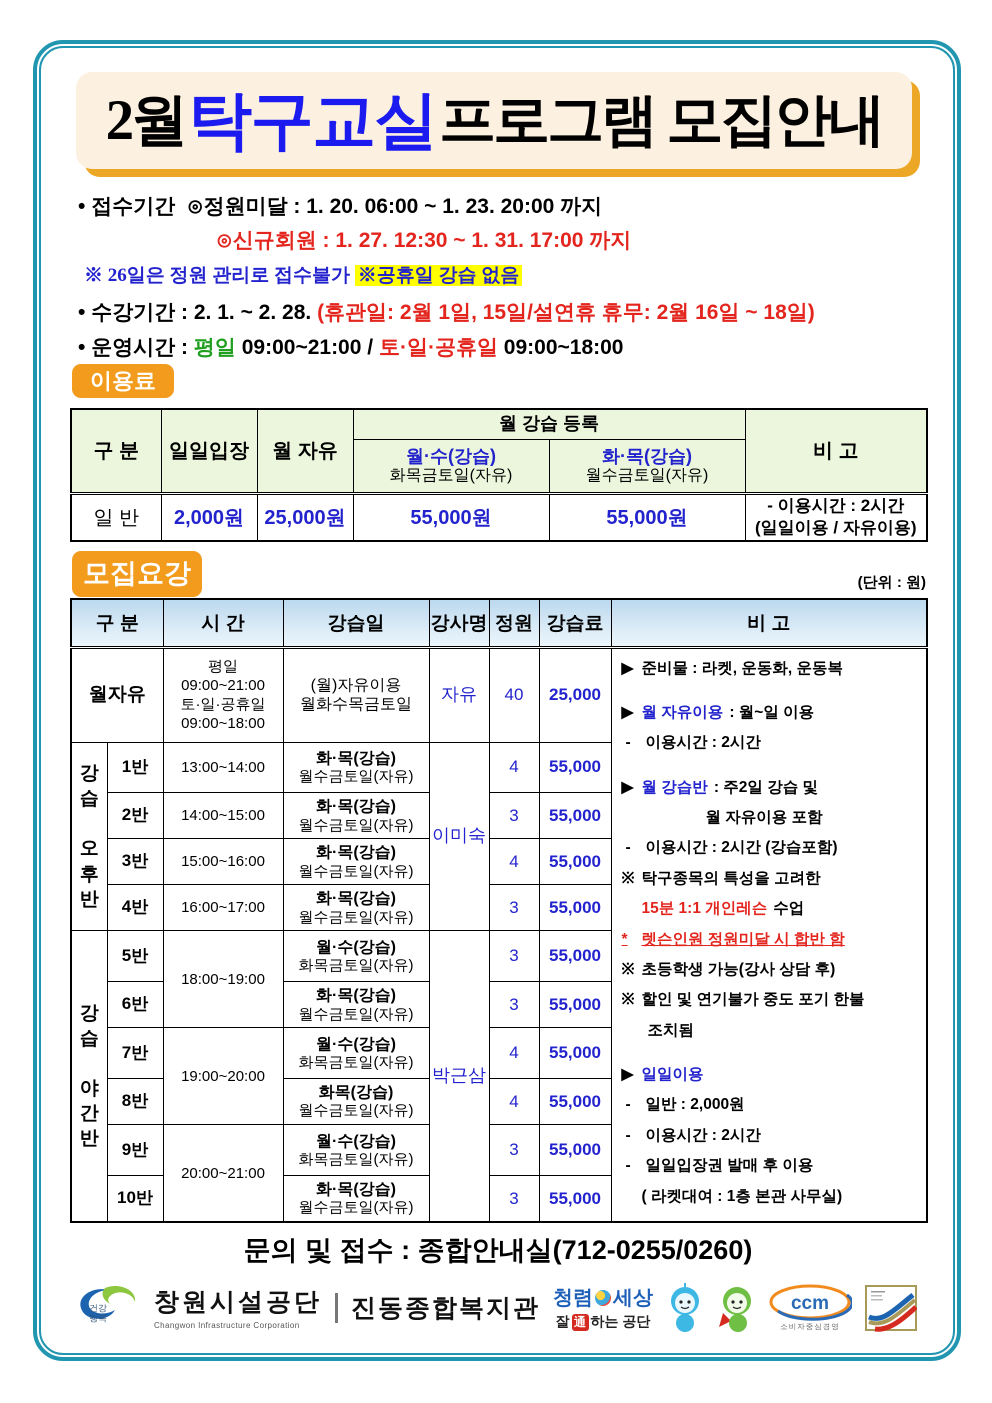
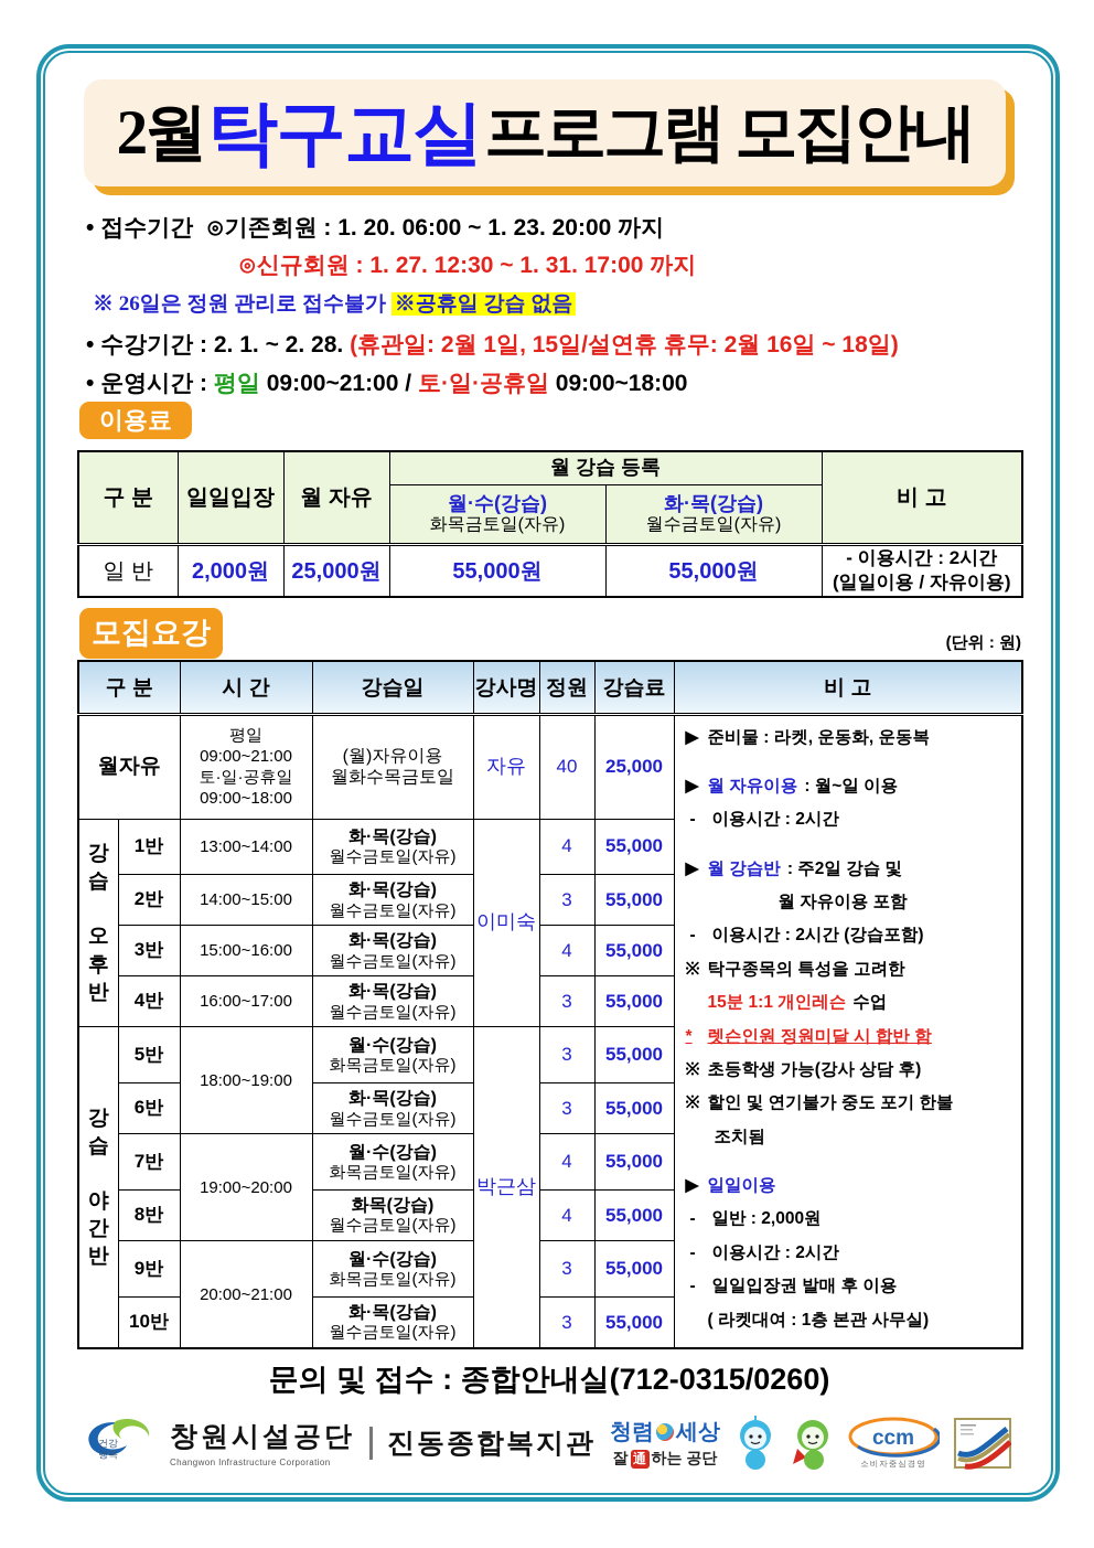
  2월
  탁구교실
  프로그램 모집안내
- • 접수기간 ⊙정원미달 : 1. 20. 06:00 ~ 1. 23. 20:00 까지
+ • 접수기간 ⊙기존회원 : 1. 20. 06:00 ~ 1. 23. 20:00 까지
  ⊙신규회원 : 1. 27. 12:30 ~ 1. 31. 17:00 까지
  ※ 26일은 정원 관리로 접수불가 ※공휴일 강습 없음
  • 수강기간 : 2. 1. ~ 2. 28. (휴관일: 2월 1일, 15일/설연휴 휴무: 2월 16일 ~ 18일)
  • 운영시간 : 평일 09:00~21:00 / 토·일·공휴일 09:00~18:00
  이용료
  구 분	일일입장	월 자유	월 강습 등록	비 고
  월·수(강습) 화목금토일(자유)	화·목(강습) 월수금토일(자유)
  일 반	2,000원	25,000원	55,000원	55,000원	- 이용시간 : 2시간 (일일이용 / 자유이용)
  모집요강
  (단위 : 원)
  구 분	시 간	강습일	강사명	정원	강습료	비 고
  월자유	평일 09:00~21:00 토·일·공휴일 09:00~18:00	(월)자유이용 월화수목금토일	자유	40	25,000	▶ 준비물 : 라켓, 운동화, 운동복 ▶ 월 자유이용 : 월~일 이용 - 이용시간 : 2시간 ▶ 월 강습반 : 주2일 강습 및 월 자유이용 포함 - 이용시간 : 2시간 (강습포함) ※ 탁구종목의 특성을 고려한 15분 1:1 개인레슨 수업 * 렛슨인원 정원미달 시 합반 함 ※ 초등학생 가능(강사 상담 후) ※ 할인 및 연기불가 중도 포기 한불 조치됨 ▶ 일일이용 - 일반 : 2,000원 - 이용시간 : 2시간 - 일일입장권 발매 후 이용 ( 라켓대여 : 1층 본관 사무실)
  강 습 오 후 반	1반	13:00~14:00	화·목(강습) 월수금토일(자유)	이미숙	4	55,000
  2반	14:00~15:00	화·목(강습) 월수금토일(자유)	3	55,000
  3반	15:00~16:00	화·목(강습) 월수금토일(자유)	4	55,000
  4반	16:00~17:00	화·목(강습) 월수금토일(자유)	3	55,000
  강 습 야 간 반	5반	18:00~19:00	월·수(강습) 화목금토일(자유)	박근삼	3	55,000
  6반	화·목(강습) 월수금토일(자유)	3	55,000
  7반	19:00~20:00	월·수(강습) 화목금토일(자유)	4	55,000
  8반	화목(강습) 월수금토일(자유)	4	55,000
  9반	20:00~21:00	월·수(강습) 화목금토일(자유)	3	55,000
  10반	화·목(강습) 월수금토일(자유)	3	55,000
- 문의 및 접수 : 종합안내실(712-0255/0260)
+ 문의 및 접수 : 종합안내실(712-0315/0260)
  건강
  행복
  창원시설공단
  Changwon Infrastructure Corporation
  진동종합복지관
  청렴
  세상
  잘
  通
  하는 공단
  ccm
  소비자중심경영
